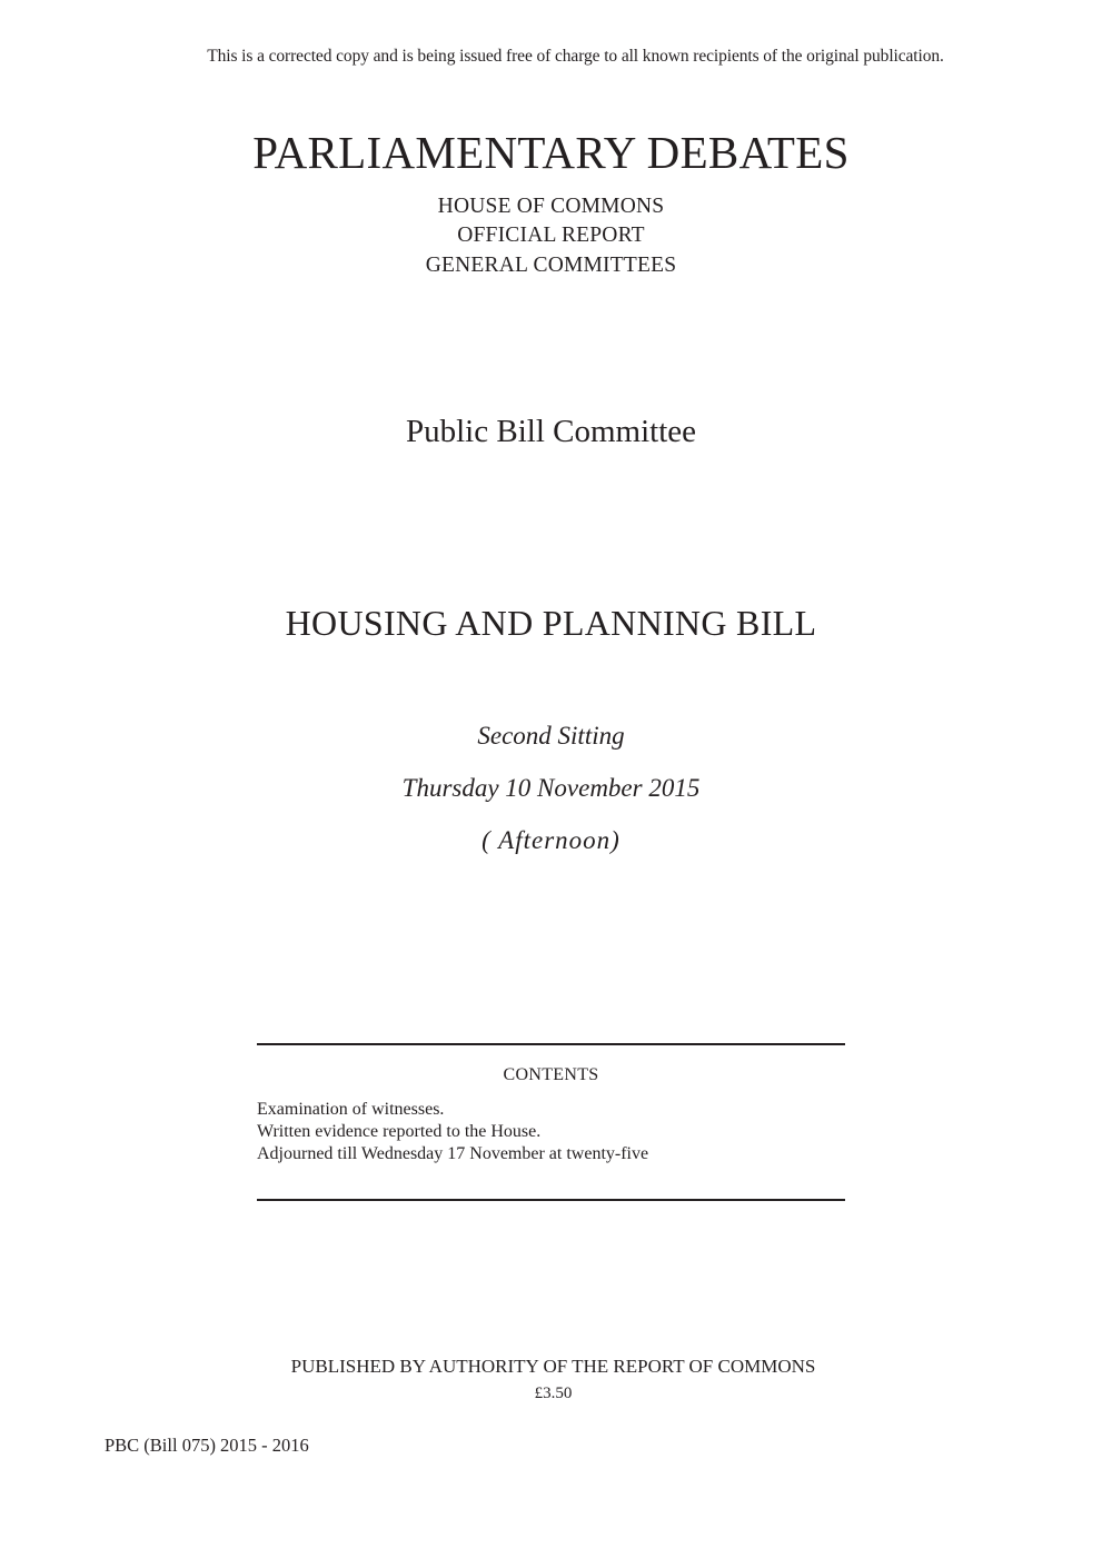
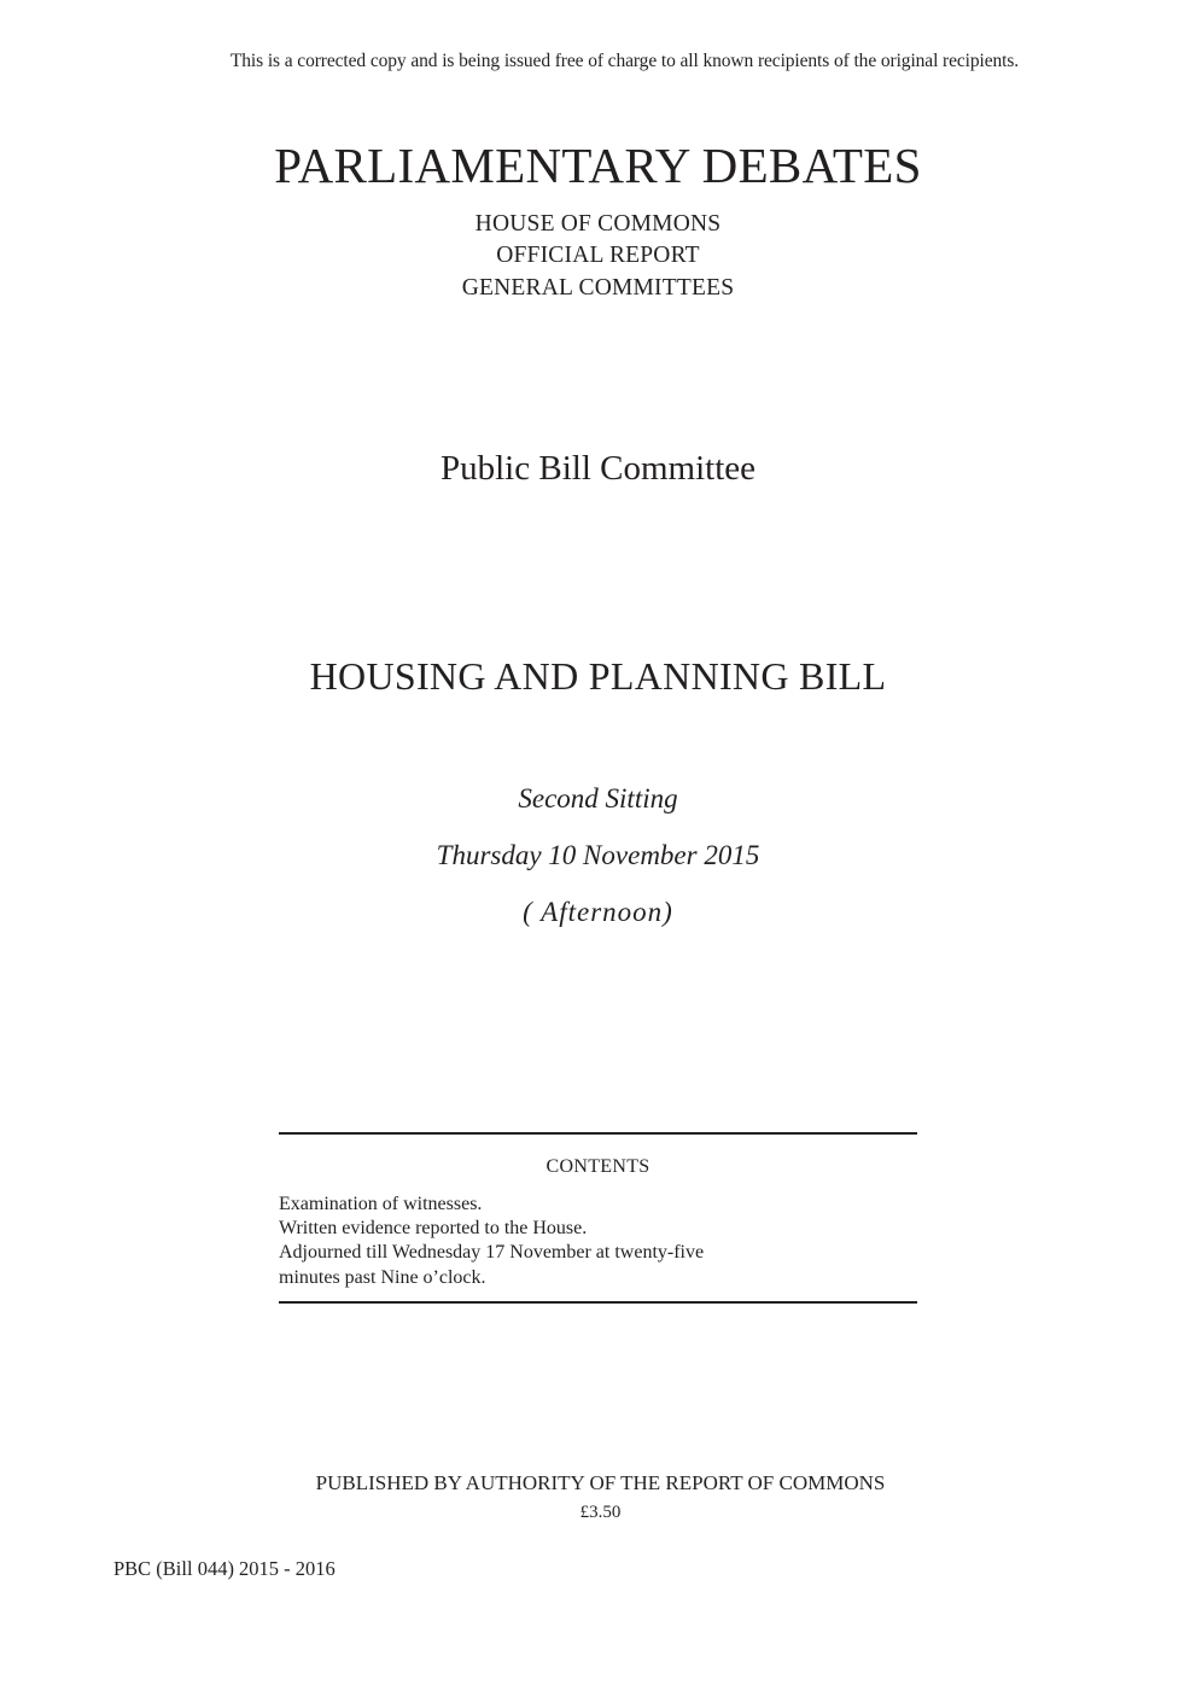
- This is a corrected copy and is being issued free of charge to all known recipients of the original publication.
+ This is a corrected copy and is being issued free of charge to all known recipients of the original recipients.
  PARLIAMENTARY DEBATES
  HOUSE OF COMMONS
  OFFICIAL REPORT
  GENERAL COMMITTEES
  Public Bill Committee
  HOUSING AND PLANNING BILL
  Second Sitting
  Thursday 10 November 2015
  ( Afternoon)
  CONTENTS
  Examination of witnesses.
  Written evidence reported to the House.
  Adjourned till Wednesday 17 November at twenty-five
+ minutes past Nine o’clock.
  PUBLISHED BY AUTHORITY OF THE REPORT OF COMMONS
  £3.50
- PBC (Bill 075) 2015 - 2016
+ PBC (Bill 044) 2015 - 2016
